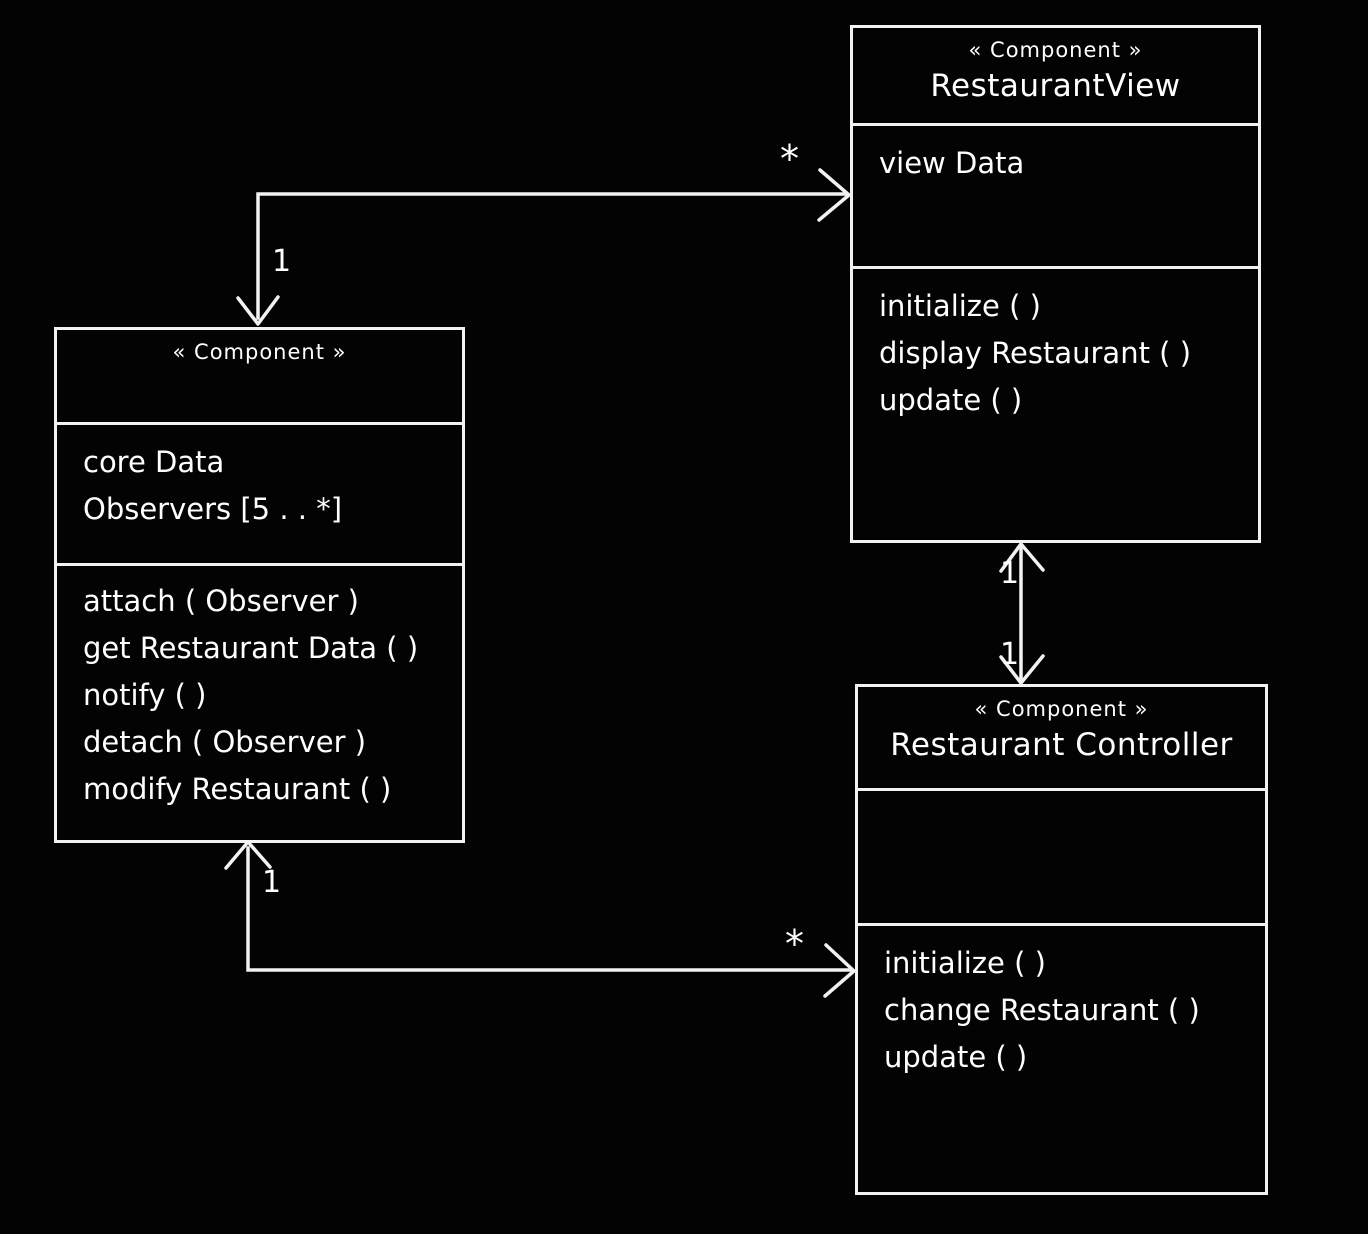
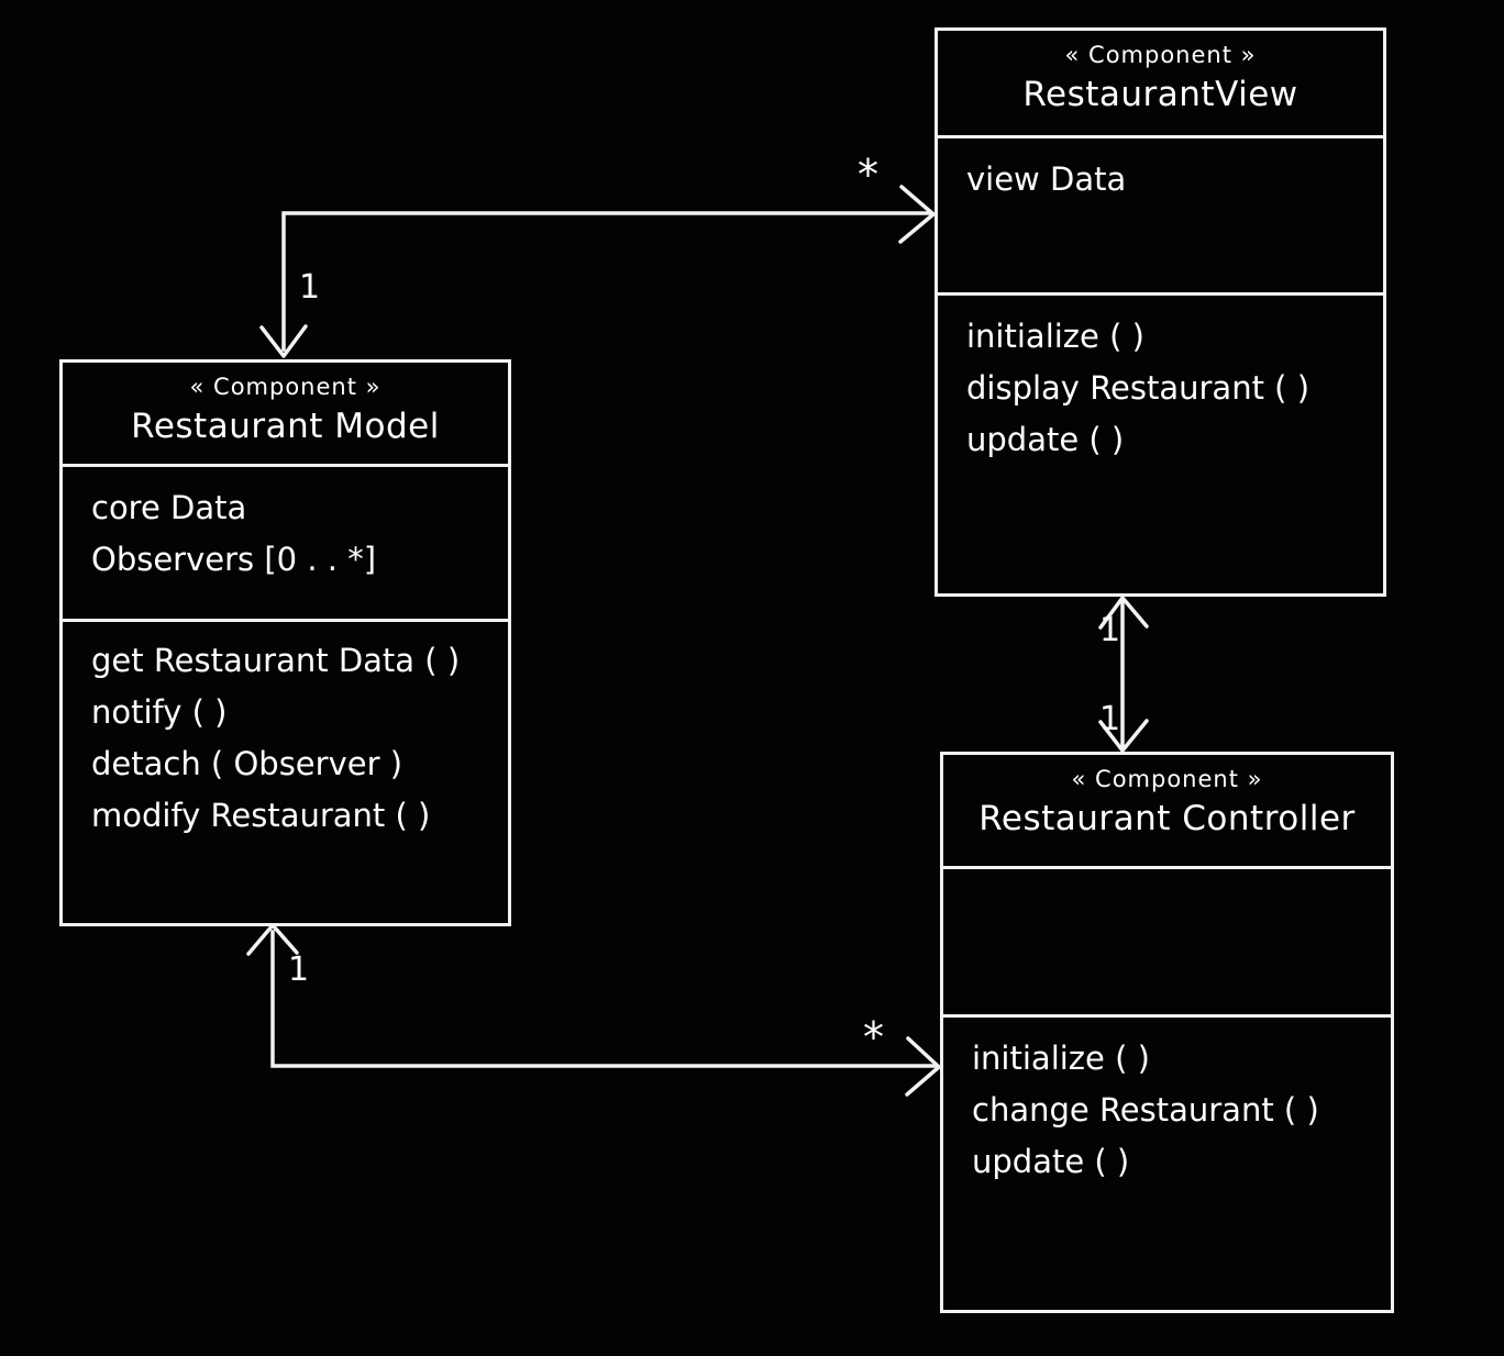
  1
  *
  1
  1
  1
  *
  « Component »
  RestaurantView
  view Data
  initialize ( )
  display Restaurant ( )
  update ( )
  « Component »
+ Restaurant Model
  core Data
- Observers [5 . . *]
+ Observers [0 . . *]
- attach ( Observer )
  get Restaurant Data ( )
  notify ( )
  detach ( Observer )
  modify Restaurant ( )
  « Component »
  Restaurant Controller
  initialize ( )
  change Restaurant ( )
  update ( )
